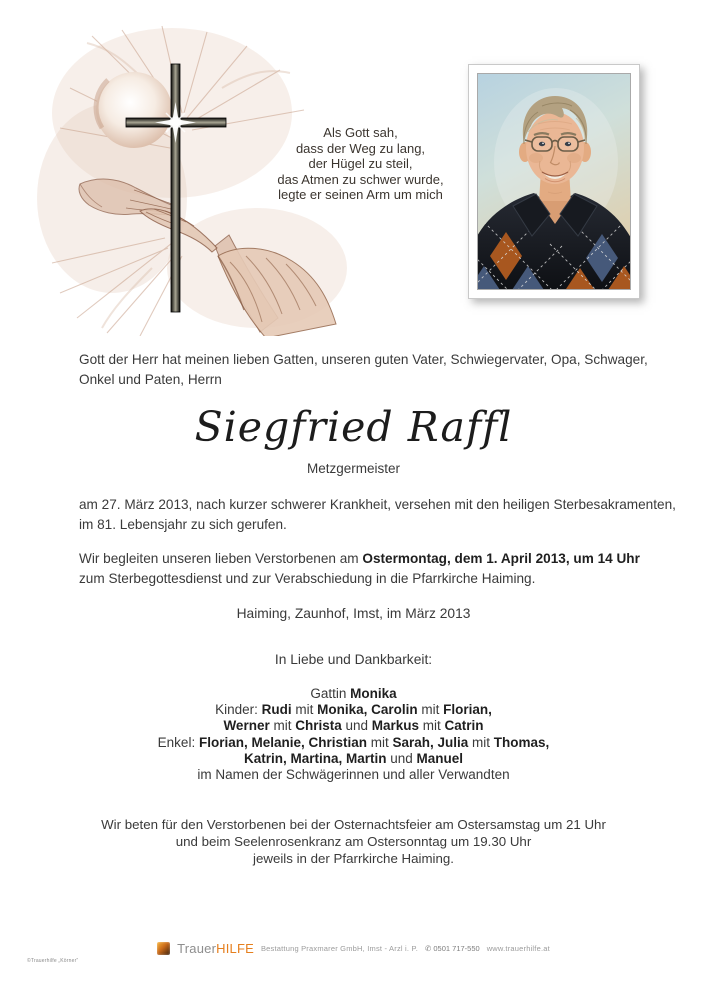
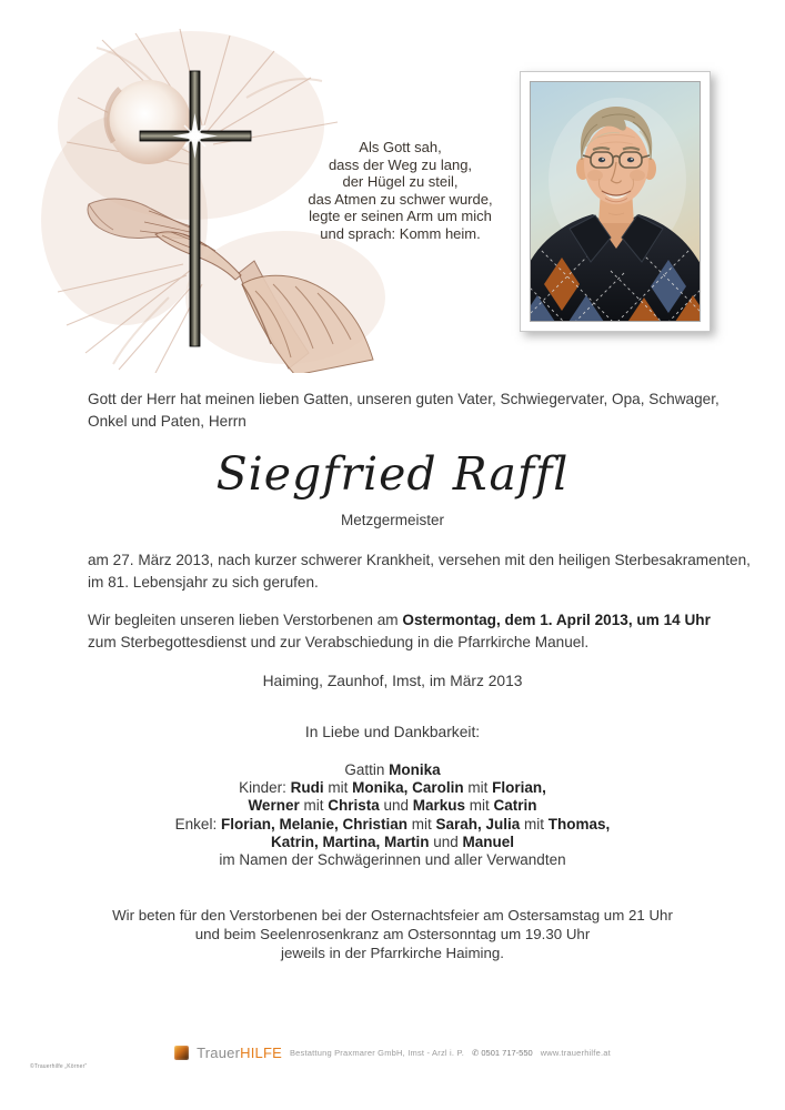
  Als Gott sah,
  dass der Weg zu lang,
  der Hügel zu steil,
  das Atmen zu schwer wurde,
  legte er seinen Arm um mich
+ und sprach: Komm heim.
  Gott der Herr hat meinen lieben Gatten, unseren guten Vater, Schwiegervater, Opa, Schwager,
  Onkel und Paten, Herrn
  Siegfried Raffl
  Metzgermeister
  am 27. März 2013, nach kurzer schwerer Krankheit, versehen mit den heiligen Sterbesakramenten,
  im 81. Lebensjahr zu sich gerufen.
  Wir begleiten unseren lieben Verstorbenen am Ostermontag, dem 1. April 2013, um 14 Uhr
- zum Sterbegottesdienst und zur Verabschiedung in die Pfarrkirche Haiming.
+ zum Sterbegottesdienst und zur Verabschiedung in die Pfarrkirche Manuel.
  Haiming, Zaunhof, Imst, im März 2013
  In Liebe und Dankbarkeit:
  Gattin Monika
  Kinder: Rudi mit Monika, Carolin mit Florian,
  Werner mit Christa und Markus mit Catrin
  Enkel: Florian, Melanie, Christian mit Sarah, Julia mit Thomas,
  Katrin, Martina, Martin und Manuel
  im Namen der Schwägerinnen und aller Verwandten
  Wir beten für den Verstorbenen bei der Osternachtsfeier am Ostersamstag um 21 Uhr
  und beim Seelenrosenkranz am Ostersonntag um 19.30 Uhr
  jeweils in der Pfarrkirche Haiming.
  TrauerHILFE
  Bestattung Praxmarer GmbH, Imst - Arzl i. P.
  ✆ 0501 717-550
  www.trauerhilfe.at
